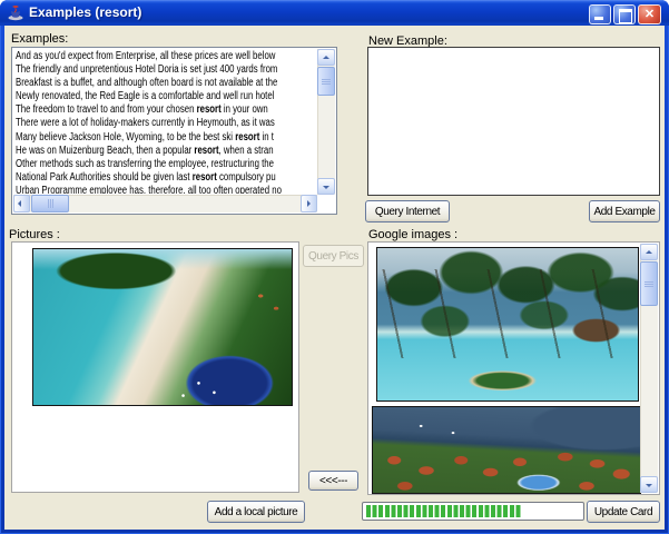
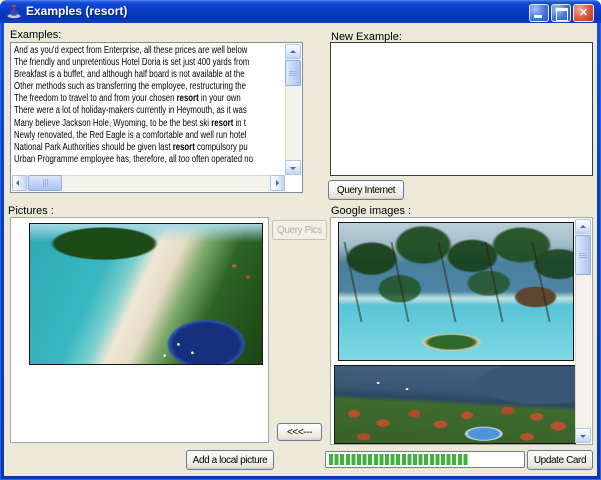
  Examples (resort)
  ✕
  Examples:
  And as you'd expect from Enterprise, all these prices are well below
  The friendly and unpretentious Hotel Doria is set just 400 yards from
- Breakfast is a buffet, and although often board is not available at the
+ Breakfast is a buffet, and although half board is not available at the
- Newly renovated, the Red Eagle is a comfortable and well run hotel
+ Other methods such as transferring the employee, restructuring the
  The freedom to travel to and from your chosen resort in your own
  There were a lot of holiday-makers currently in Heymouth, as it was
  Many believe Jackson Hole, Wyoming, to be the best ski resort in t
- He was on Muizenburg Beach, then a popular resort, when a stran
- Other methods such as transferring the employee, restructuring the
+ Newly renovated, the Red Eagle is a comfortable and well run hotel
  National Park Authorities should be given last resort compulsory pu
  Urban Programme employee has, therefore, all too often operated no
  New Example:
  Query Internet
- Add Example
  Pictures :
  Query Pics
  <<<---
  Google images :
  Add a local picture
  Update Card
